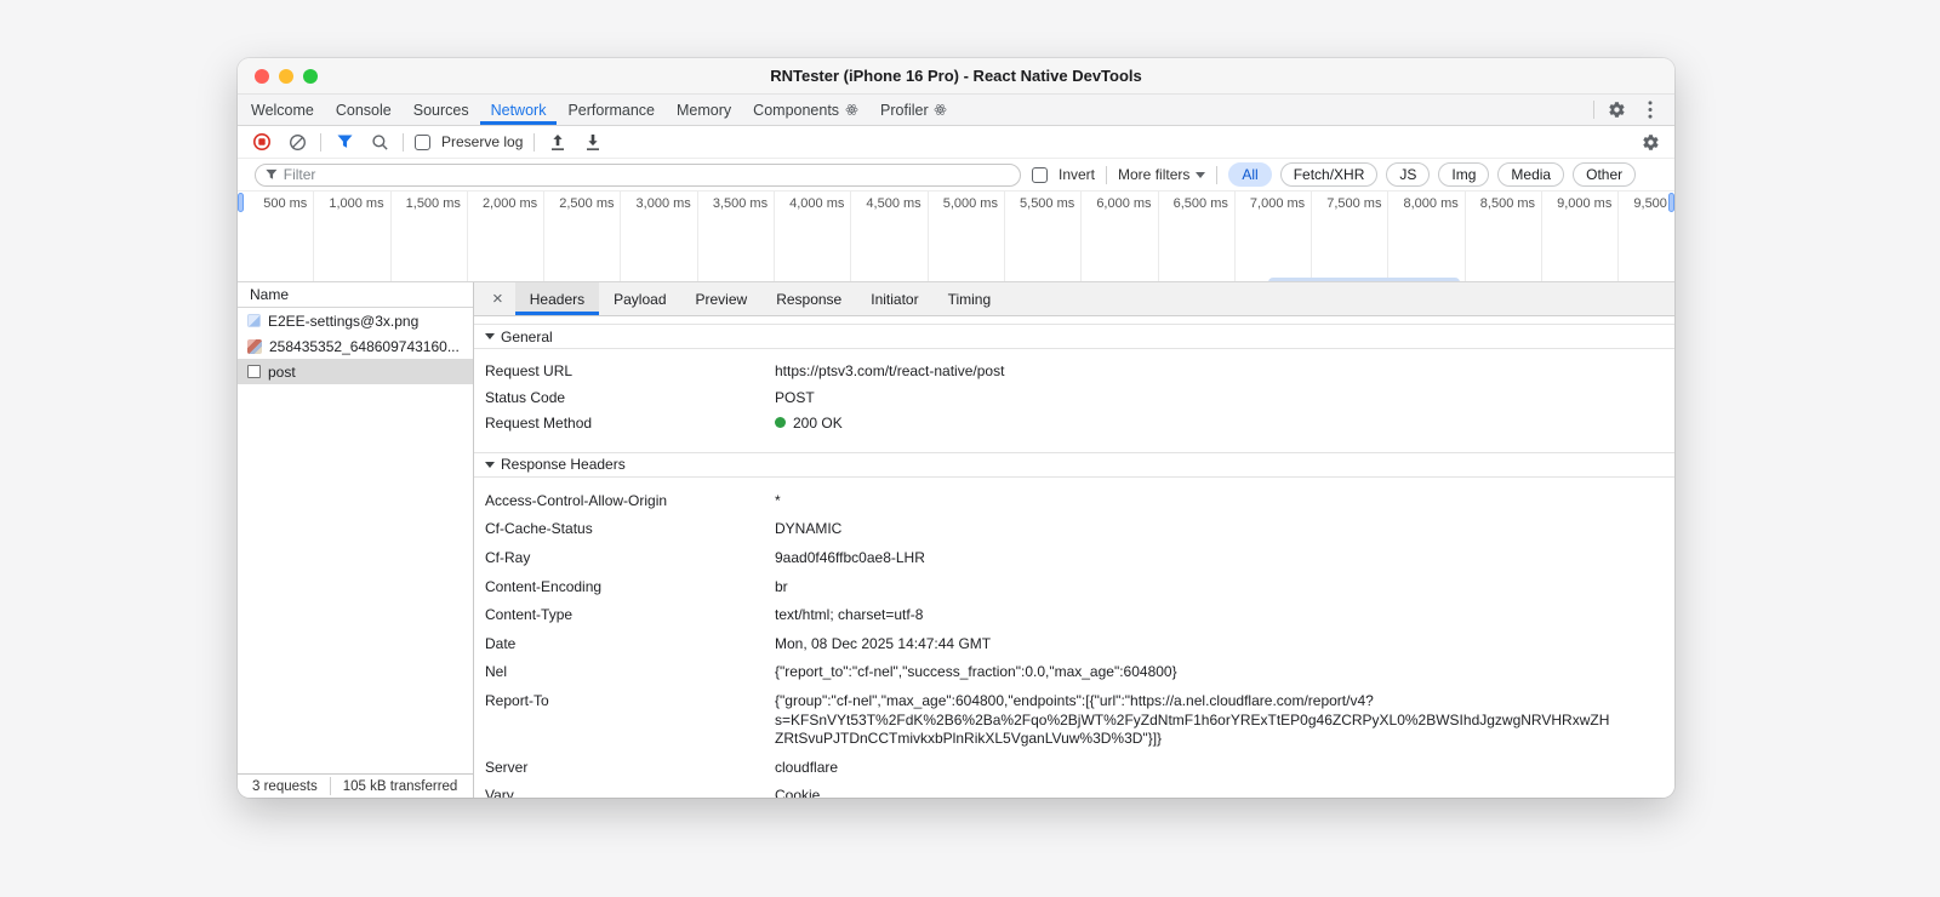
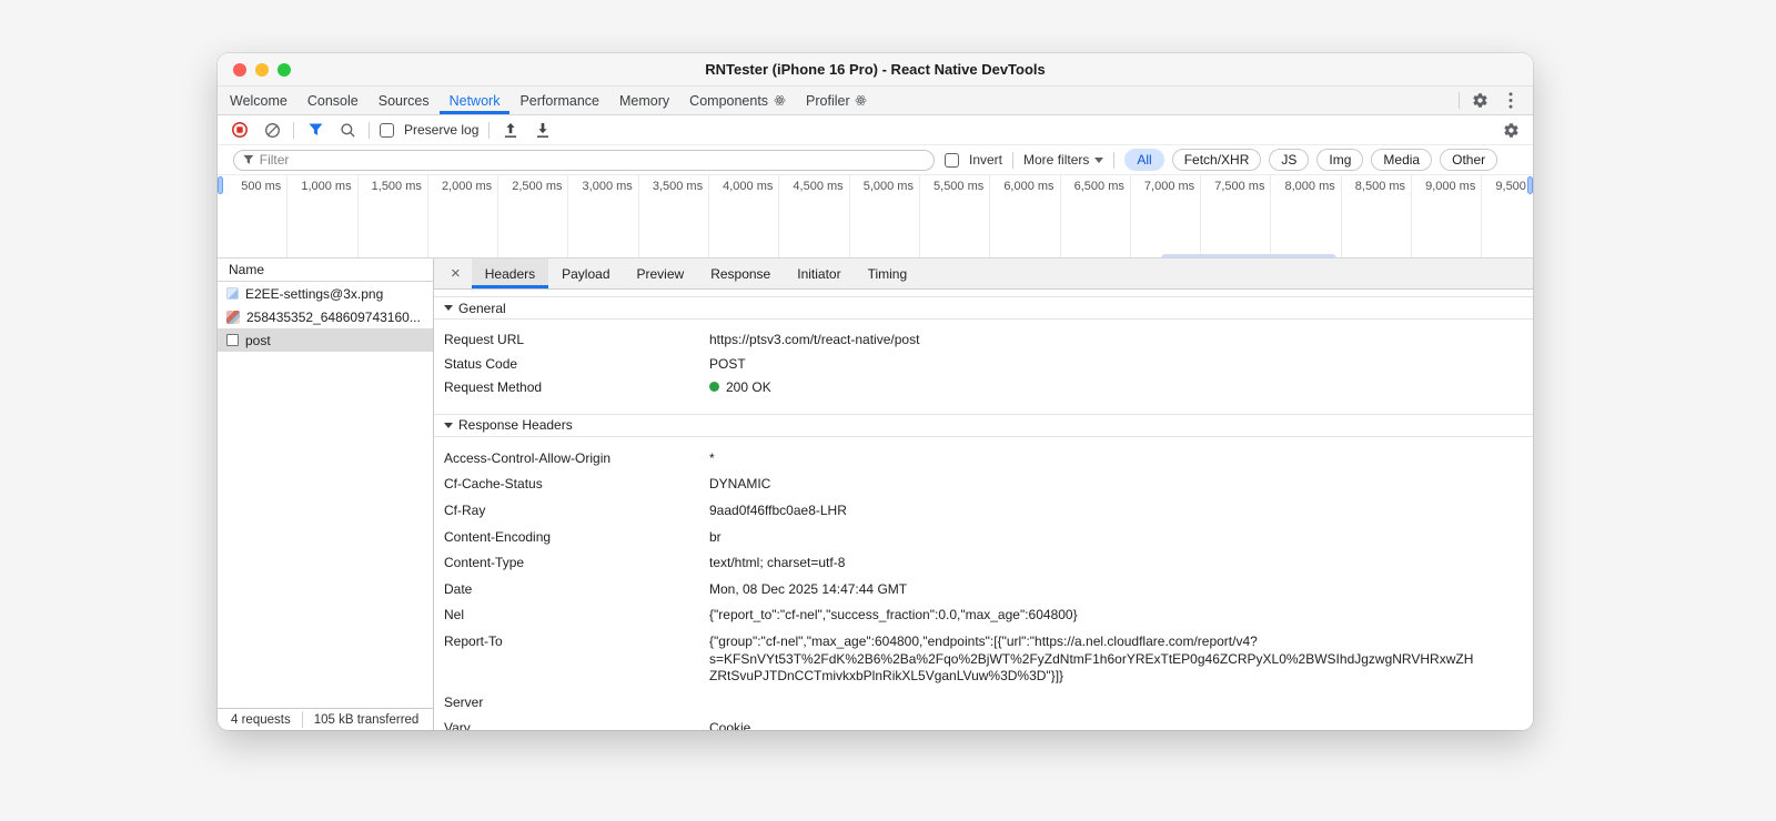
  RNTester (iPhone 16 Pro) - React Native DevTools
  Welcome
  Console
  Sources
  Network
  Performance
  Memory
  Components
  Profiler
  Preserve log
  Filter
  Invert
  More filters
  All
  Fetch/XHR
  JS
  Img
  Media
  Other
  500 ms
  1,000 ms
  1,500 ms
  2,000 ms
  2,500 ms
  3,000 ms
  3,500 ms
  4,000 ms
  4,500 ms
  5,000 ms
  5,500 ms
  6,000 ms
  6,500 ms
  7,000 ms
  7,500 ms
  8,000 ms
  8,500 ms
  9,000 ms
  9,500
  Name
  E2EE-settings@3x.png
  258435352_648609743160...
  post
- 3 requests
+ 4 requests
  105 kB transferred
  ×
  Headers
  Payload
  Preview
  Response
  Initiator
  Timing
  General
  Request URL
  https://ptsv3.com/t/react-native/post
  Status Code
  POST
  Request Method
  200 OK
  Response Headers
  Access-Control-Allow-Origin
  *
  Cf-Cache-Status
  DYNAMIC
  Cf-Ray
  9aad0f46ffbc0ae8-LHR
  Content-Encoding
  br
  Content-Type
  text/html; charset=utf-8
  Date
  Mon, 08 Dec 2025 14:47:44 GMT
  Nel
  {"report_to":"cf-nel","success_fraction":0.0,"max_age":604800}
  Report-To
  {"group":"cf-nel","max_age":604800,"endpoints":[{"url":"https://a.nel.cloudflare.com/report/v4?
  s=KFSnVYt53T%2FdK%2B6%2Ba%2Fqo%2BjWT%2FyZdNtmF1h6orYRExTtEP0g46ZCRPyXL0%2BWSIhdJgzwgNRVHRxwZH
  ZRtSvuPJTDnCCTmivkxbPlnRikXL5VganLVuw%3D%3D"}]}
  Server
- cloudflare
  Vary
  Cookie
